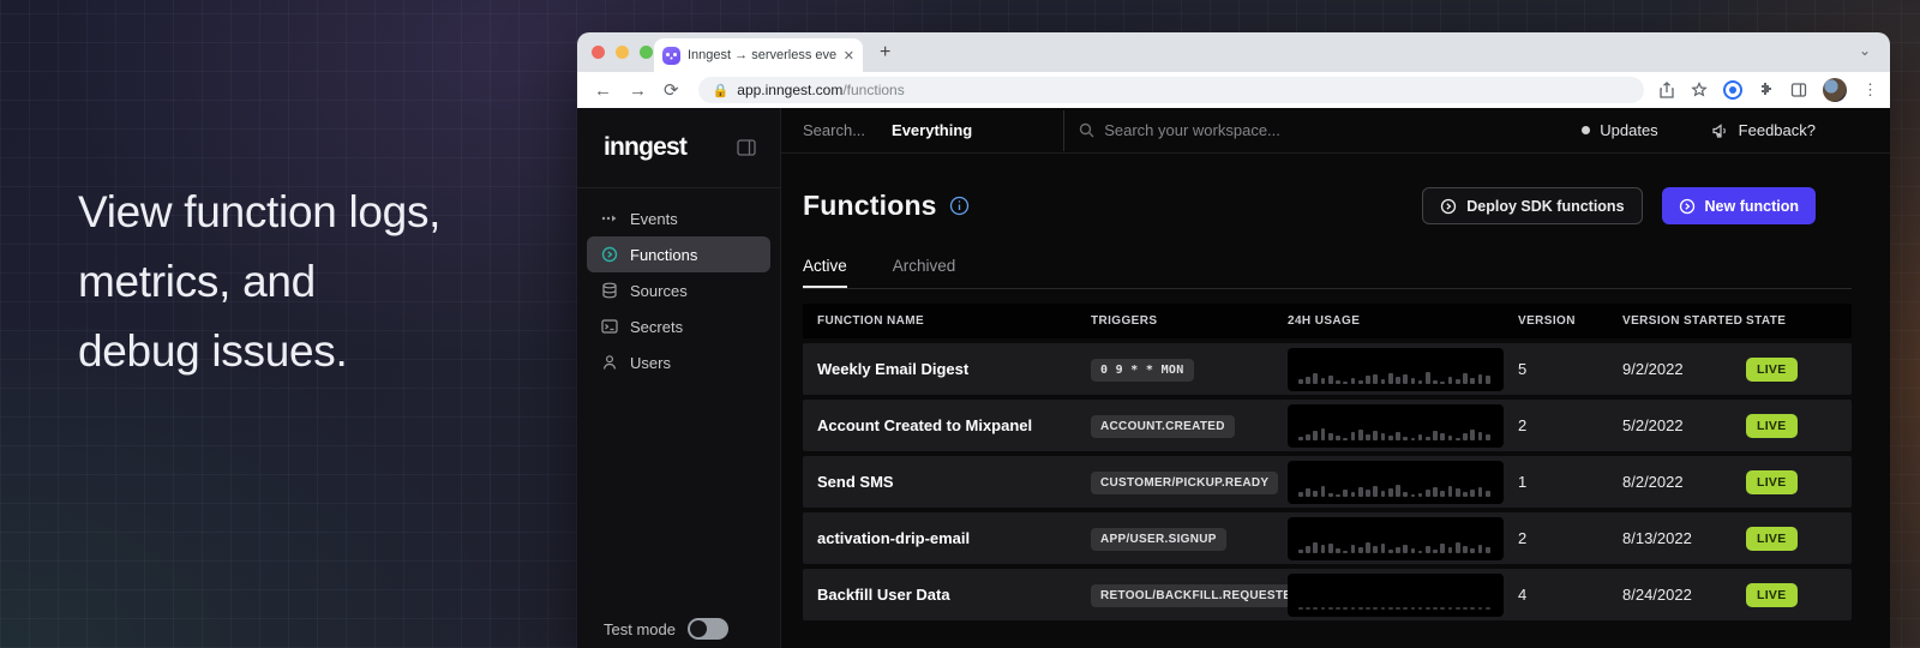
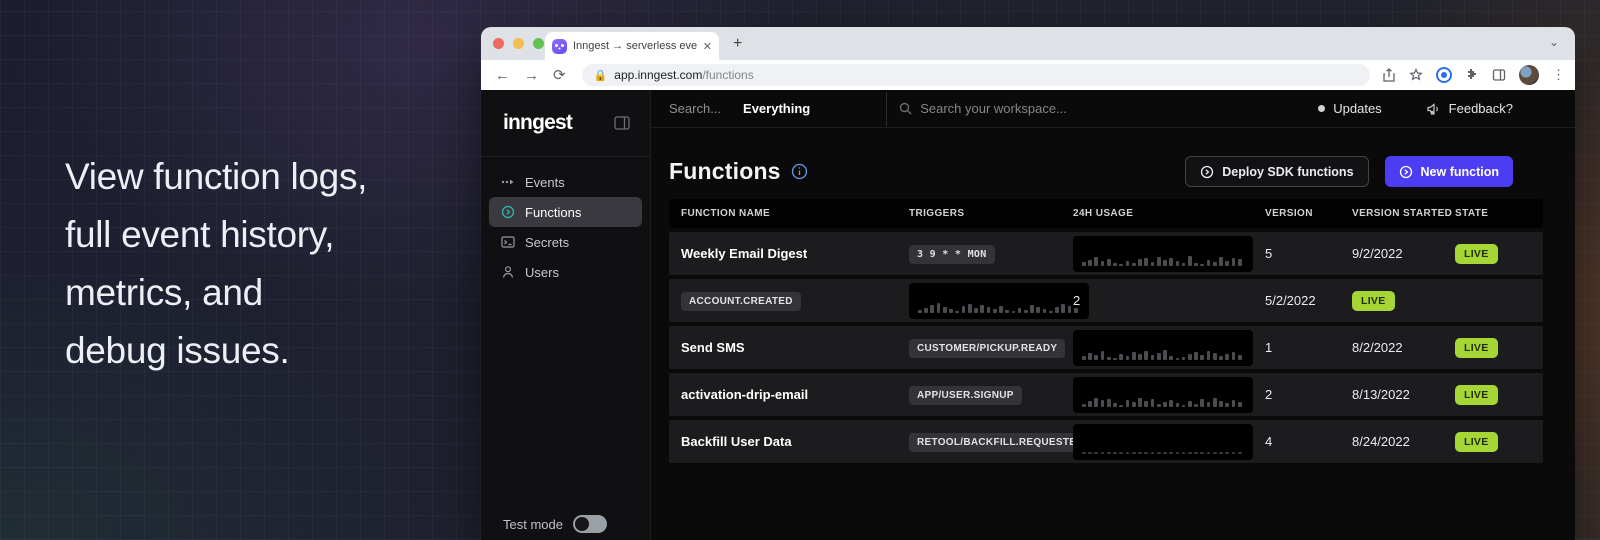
  View function logs,
+ full event history,
  metrics, and
  debug issues.
  Inngest → serverless eve
  ✕
  +
  ⌄
  ←
  →
  ⟳
  🔒
  app.inngest.com/functions
  ⋮
  inngest
  Events
  Functions
- Sources
  Secrets
  Users
  Test mode
  Search...
  Everything
  Search your workspace...
  Updates
  Feedback?
  Functions
  Deploy SDK functions
  New function
- Active
- Archived
  FUNCTION NAME
  TRIGGERS
  24H USAGE
  VERSION
  VERSION STARTED
  STATE
  Weekly Email Digest
- 0 9 * * MON
+ 3 9 * * MON
  5
  9/2/2022
  LIVE
- Account Created to Mixpanel
  ACCOUNT.CREATED
  2
  5/2/2022
  LIVE
  Send SMS
  CUSTOMER/PICKUP.READY
  1
  8/2/2022
  LIVE
  activation-drip-email
  APP/USER.SIGNUP
  2
  8/13/2022
  LIVE
  Backfill User Data
  RETOOL/BACKFILL.REQUEST
  4
  8/24/2022
  LIVE
